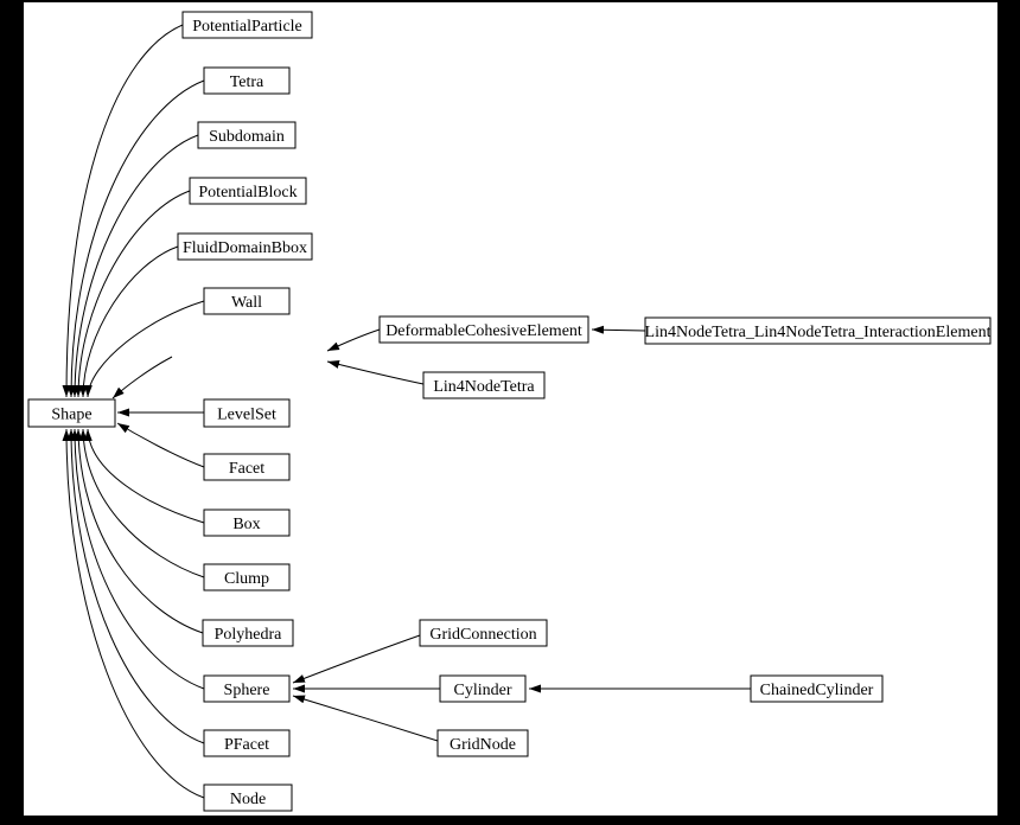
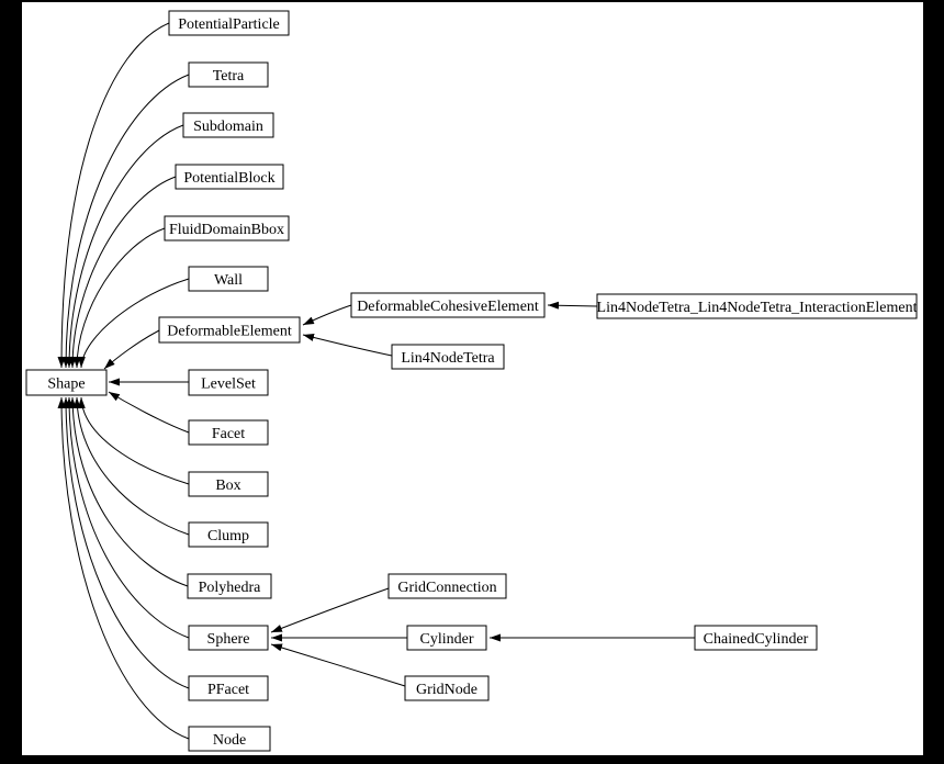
  Shape
  PotentialParticle
  Tetra
  Subdomain
  PotentialBlock
  FluidDomainBbox
  Wall
+ DeformableElement
  DeformableCohesiveElement
  Lin4NodeTetra_Lin4NodeTetra_InteractionElement
  Lin4NodeTetra
  LevelSet
  Facet
  Box
  Clump
  Polyhedra
  GridConnection
  Sphere
  Cylinder
  ChainedCylinder
  GridNode
  PFacet
  Node
